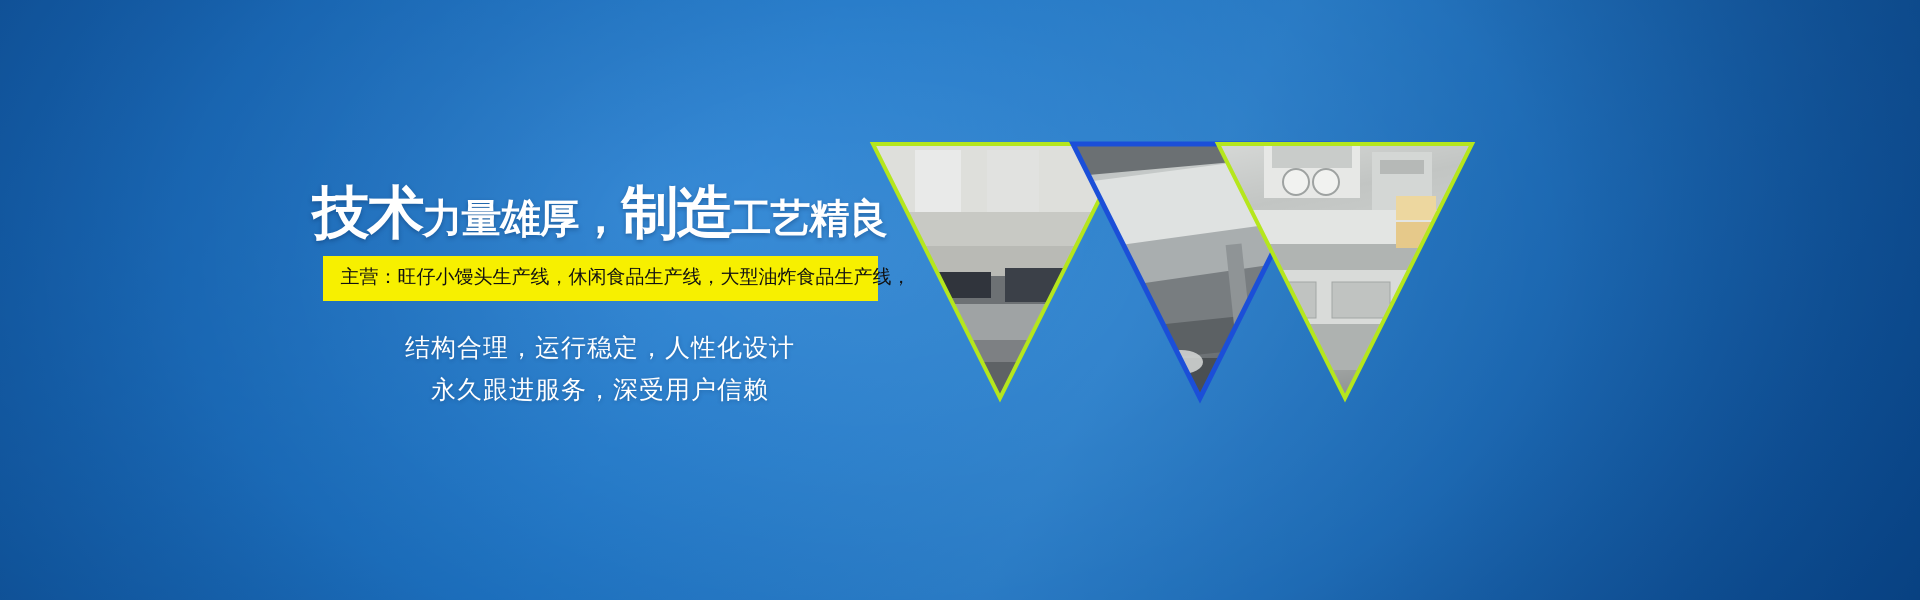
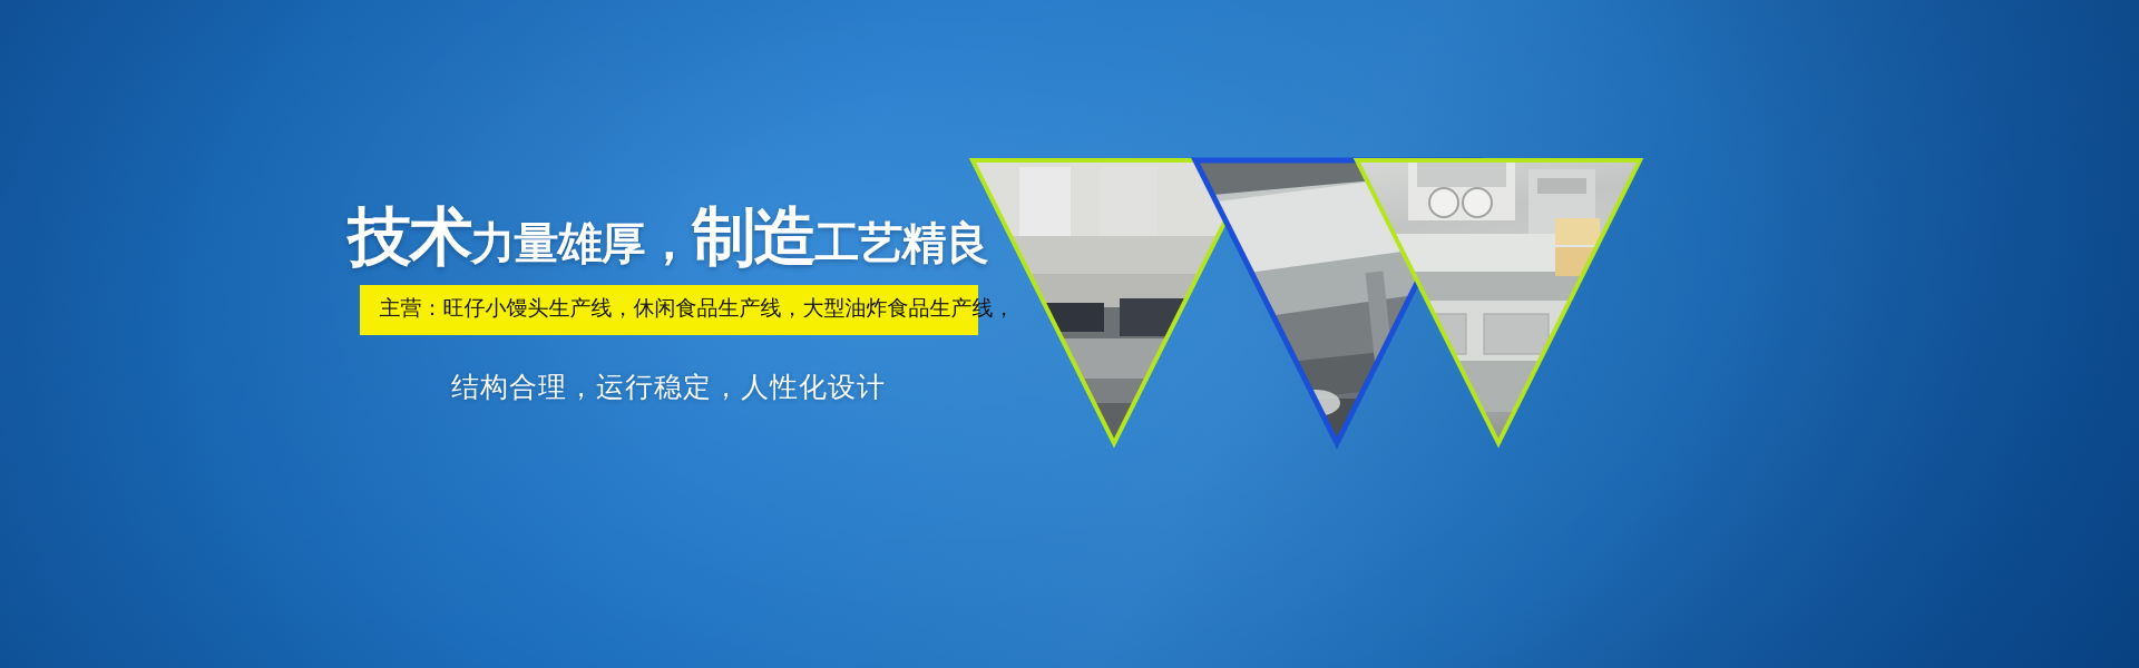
  技术力量雄厚，制造工艺精良
  主营：旺仔小馒头生产线，休闲食品生产线，大型油炸食品生
  结构合理，运行稳定，人性化设计
- 永久跟进服务，深受用户信赖
